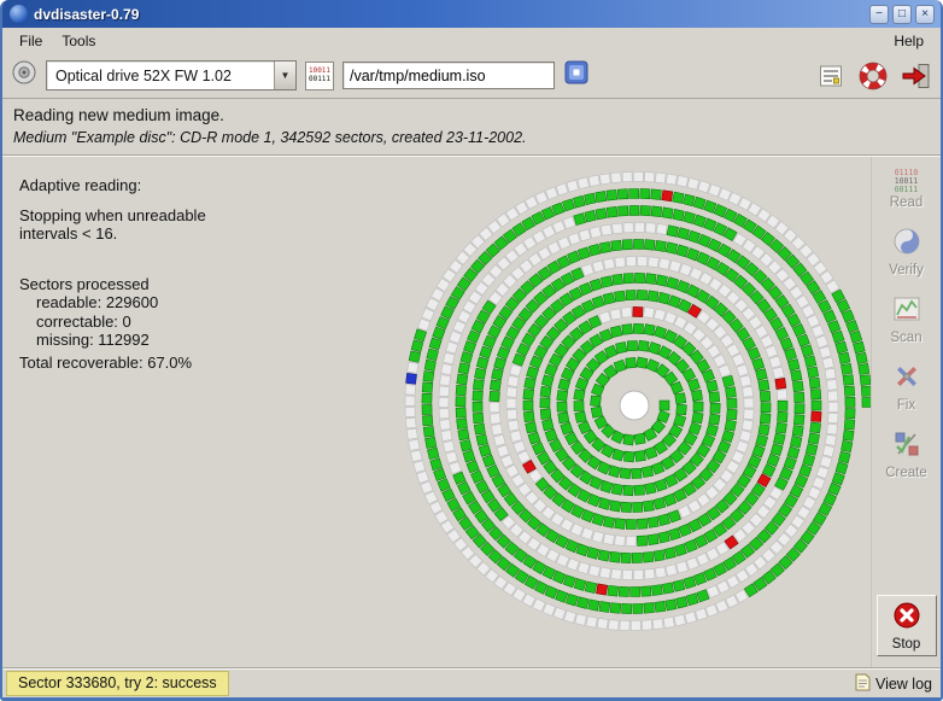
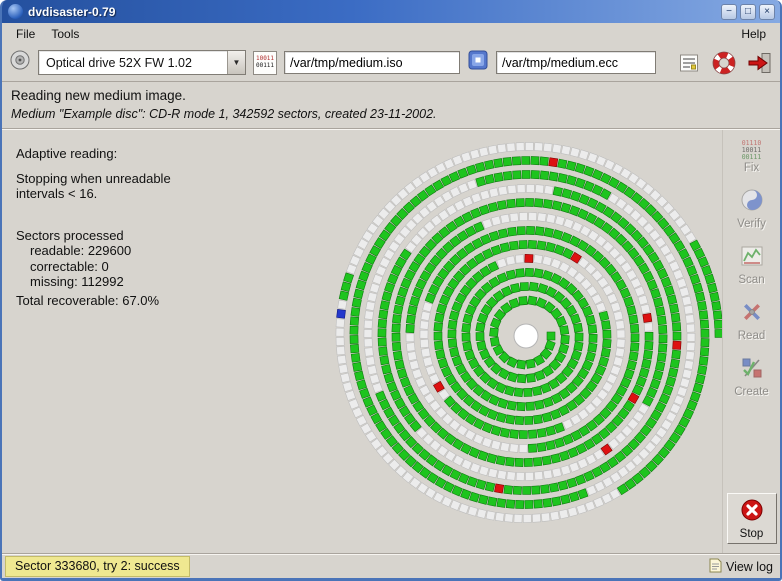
  dvdisaster-0.79
  −
  □
  ×
  File
  Tools
  Help
  Optical drive 52X FW 1.02
  ▼
  /var/tmp/medium.iso
+ /var/tmp/medium.ecc
  Reading new medium image.
  Medium "Example disc": CD-R mode 1, 342592 sectors, created 23-11-2002.
  Adaptive reading:
  Stopping when unreadable
  intervals < 16.
  Sectors processed
  readable: 229600
  correctable: 0
  missing: 112992
  Total recoverable: 67.0%
  01110
  10011
  00111
- Read
+ Fix
  Verify
  Scan
- Fix
+ Read
  Create
  Stop
  Sector 333680, try 2: success
  View log
